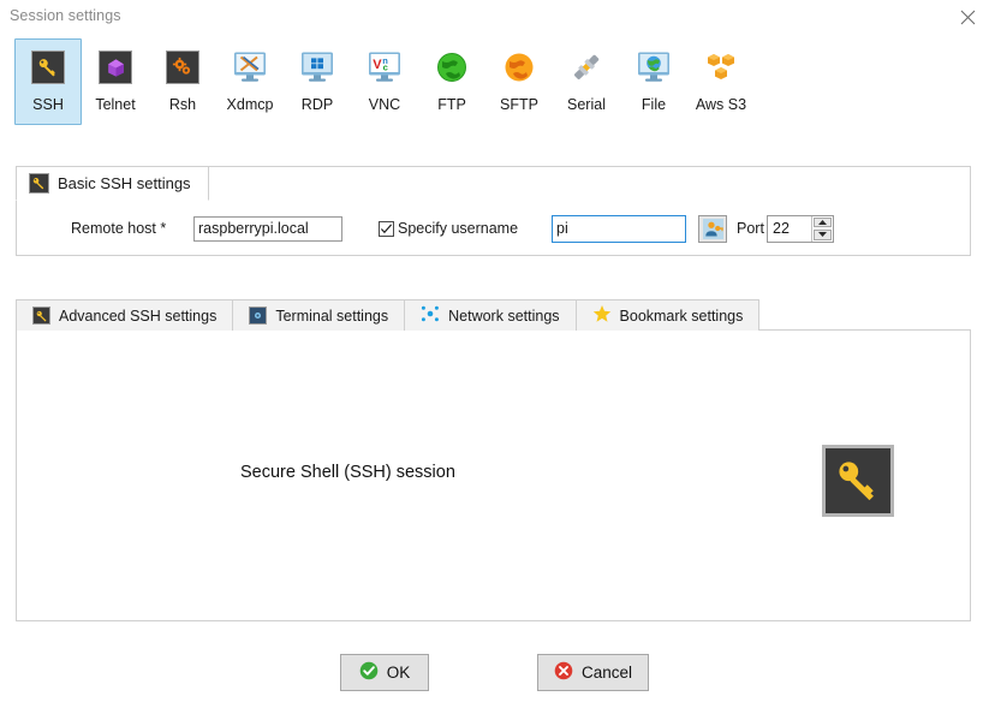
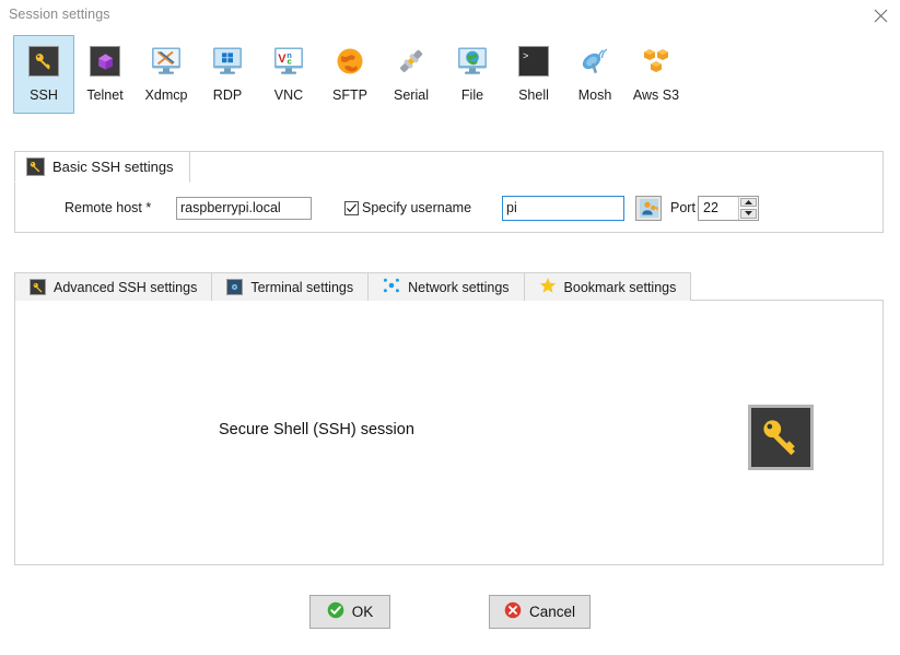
  Session settings
  SSH
  Telnet
- Rsh
  Xdmcp
  RDP
  V
  n
  c
  VNC
- FTP
  SFTP
  Serial
  File
+ >
+ Shell
+ Mosh
  Aws S3
  Basic SSH settings
  Remote host *
  raspberrypi.local
  Specify username
  pi
  Port
  22
  Advanced SSH settings
  Terminal settings
  Network settings
  Bookmark settings
  Secure Shell (SSH) session
  OK
  Cancel
